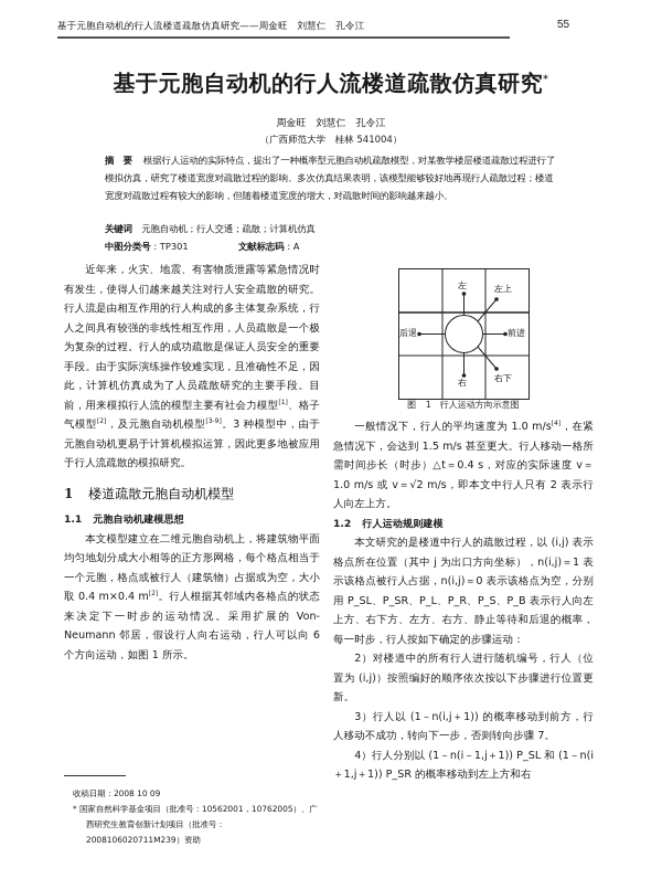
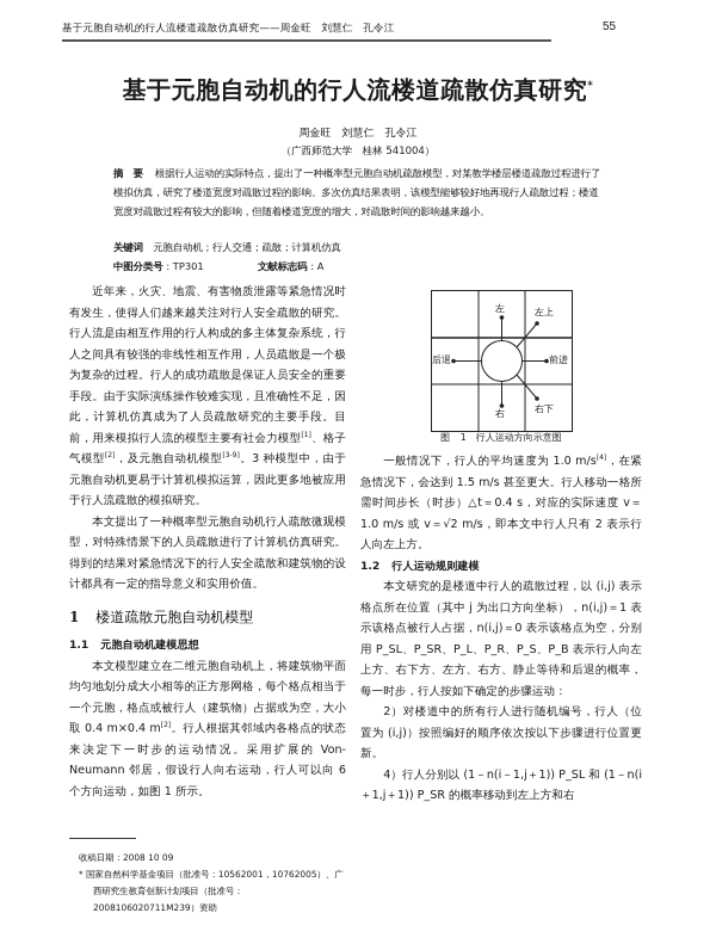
  基于元胞自动机的行人流楼道疏散仿真研究——周金旺 刘慧仁 孔令江
  55
  基于元胞自动机的行人流楼道疏散仿真研究*
  周金旺 刘慧仁 孔令江
  （广西师范大学 桂林 541004）
  摘 要 根据行人运动的实际特点，提出了一种概率型元胞自动机疏散模型，对某教学楼层楼道疏散过程进行了模拟仿真，研究了楼道宽度对疏散过程的影响。多次仿真结果表明，该模型能够较好地再现行人疏散过程；楼道宽度对疏散过程有较大的影响，但随着楼道宽度的增大，对疏散时间的影响越来越小。
  关键词 元胞自动机；行人交通；疏散；计算机仿真
  中图分类号：TP301 文献标志码：A
  近年来，火灾、地震、有害物质泄露等紧急情况时有发生，使得人们越来越关注对行人安全疏散的研究。行人流是由相互作用的行人构成的多主体复杂系统，行人之间具有较强的非线性相互作用，人员疏散是一个极为复杂的过程。行人的成功疏散是保证人员安全的重要手段。由于实际演练操作较难实现，且准确性不足，因此，计算机仿真成为了人员疏散研究的主要手段。目前，用来模拟行人流的模型主要有社会力模型 、格子气模型 ，及元胞自动机模型 。3 种模型中，由于元胞自动机更易于计算机模拟运算，因此更多地被应用于行人流疏散的模拟研究。
+ 本文提出了一种概率型元胞自动机行人疏散微观模型，对特殊情景下的人员疏散进行了计算机仿真研究。得到的结果对紧急情况下的行人安全疏散和建筑物的设计都具有一定的指导意义和实用价值。
  1 楼道疏散元胞自动机模型
  1.1 元胞自动机建模思想
  本文模型建立在二维元胞自动机上，将建筑物平面均匀地划分成大小相等的正方形网格，每个格点相当于一个元胞，格点或被行人（建筑物）占据或为空，大小取 0.4 m×0.4 m 。行人根据其邻域内各格点的状态来决定下一时步的运动情况。采用扩展的 Von-Neumann 邻居，假设行人向右运动，行人可以向 6 个方向运动，如图 1 所示。
  收稿日期：2008 10 09
  * 国家自然科学基金项目（批准号：10562001，10762005）、广西研究生教育创新计划项目（批准号：2008106020711M239）资助
  左
  左上
  前进
  后退
  右
  右下
  图 1 行人运动方向示意图
  一般情况下，行人的平均速度为 1.0 m/s ，在紧急情况下，会达到 1.5 m/s 甚至更大。行人移动一格所需时间步长（时步）△t＝0.4 s，对应的实际速度 v＝1.0 m/s 或 v＝√2 m/s，即本文中行人只有 2 表示行人向左上方。
  1.2 行人运动规则建模
  本文研究的是楼道中行人的疏散过程，以 (i,j) 表示格点所在位置（其中 j 为出口方向坐标），n(i,j)＝1 表示该格点被行人占据，n(i,j)＝0 表示该格点为空，分别用 P_SL、P_SR、P_L、P_R、P_S、P_B 表示行人向左上方、右下方、左方、右方、静止等待和后退的概率，每一时步，行人按如下确定的步骤运动：
  2）对楼道中的所有行人进行随机编号，行人（位置为 (i,j)）按照编好的顺序依次按以下步骤进行位置更新。
- 3）行人以 (1－n(i,j＋1)) 的概率移动到前方，行人移动不成功，转向下一步，否则转向步骤 7。
  4）行人分别以 (1－n(i－1,j＋1)) P_SL 和 (1－n(i＋1,j＋1)) P_SR 的概率移动到左上方和右
